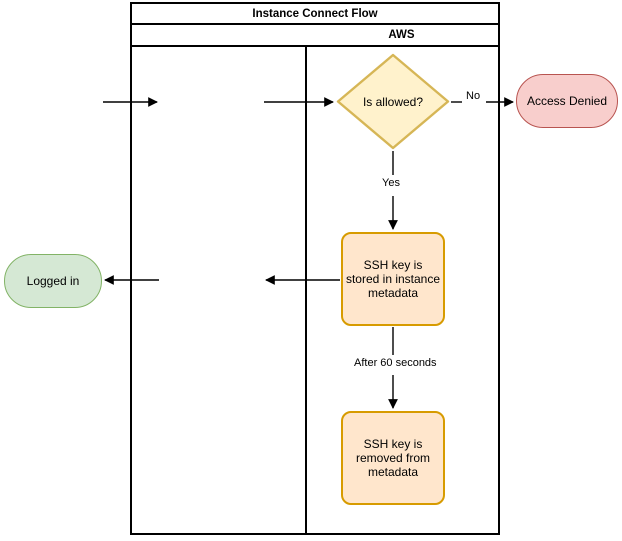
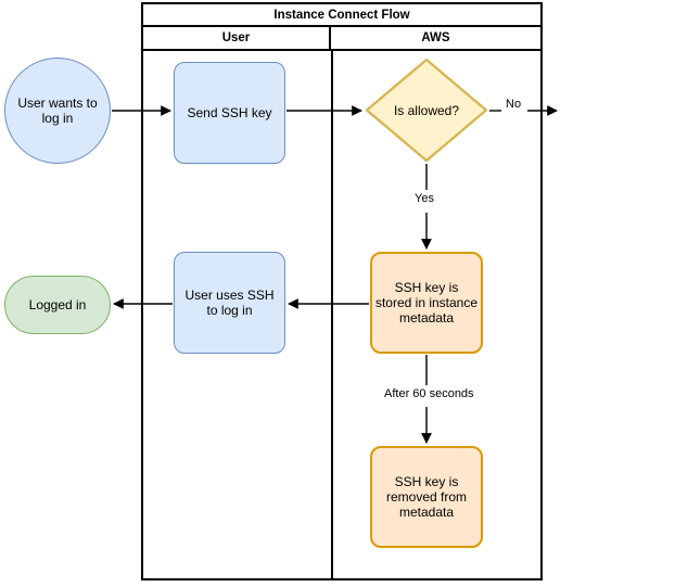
  Instance Connect Flow
+ User
  AWS
+ User wants to
+ log in
+ Send SSH key
  Is allowed?
- Access Denied
  SSH key is
  stored in instance
  metadata
+ User uses SSH
+ to log in
  Logged in
  SSH key is
  removed from
  metadata
  No
  Yes
  After 60 seconds
